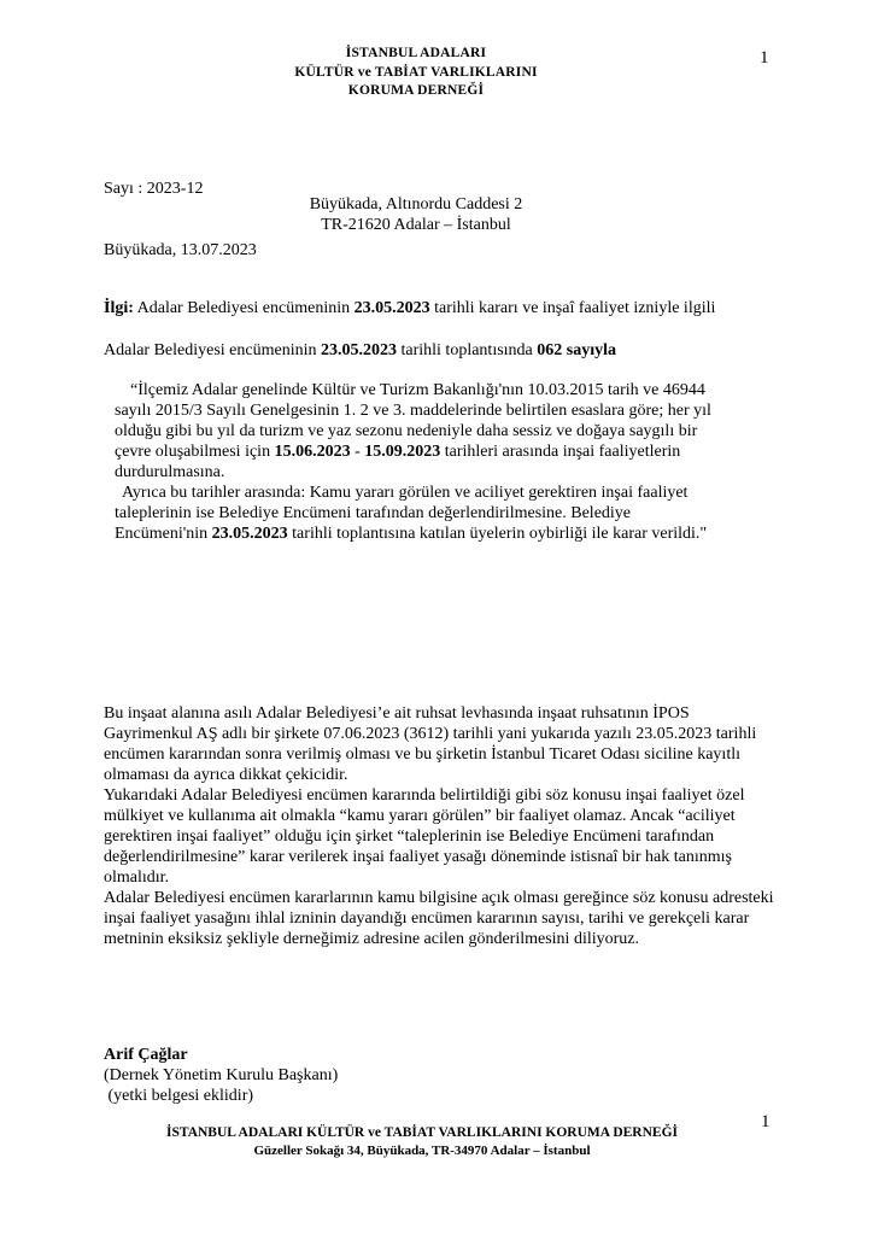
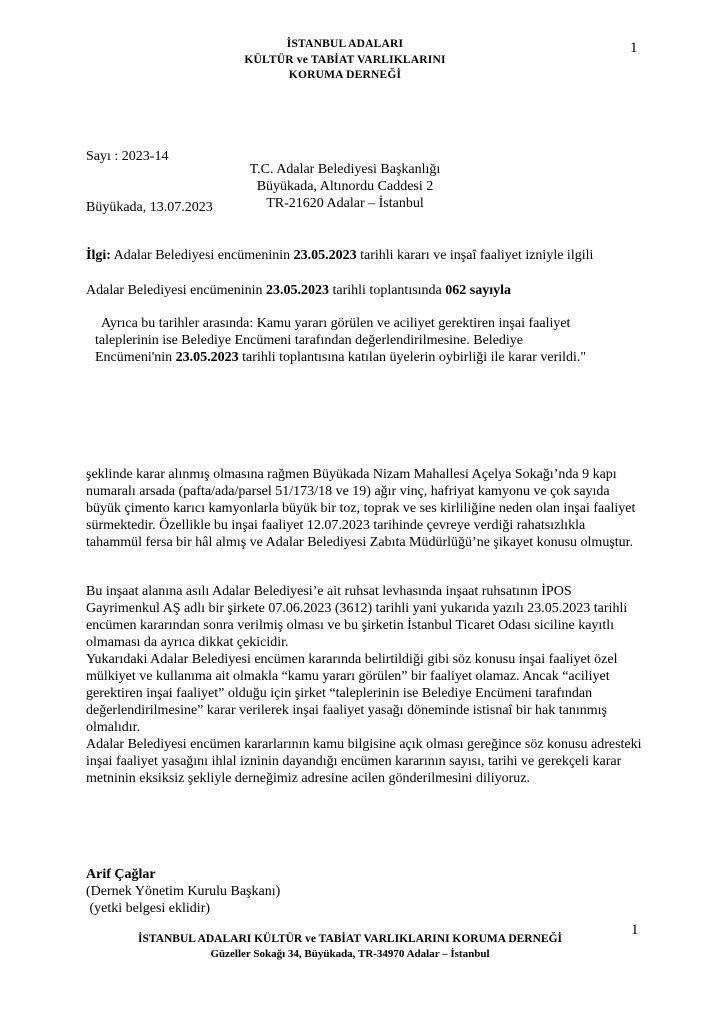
  1
  İSTANBUL ADALARI
  KÜLTÜR ve TABİAT VARLIKLARINI
  KORUMA DERNEĞİ
- Sayı : 2023-12
+ Sayı : 2023-14
  Büyükada, 13.07.2023
+ T.C. Adalar Belediyesi Başkanlığı
  Büyükada, Altınordu Caddesi 2
  TR-21620 Adalar – İstanbul
  İlgi: Adalar Belediyesi encümeninin 23.05.2023 tarihli kararı ve inşaî faaliyet izniyle ilgili
  Adalar Belediyesi encümeninin 23.05.2023 tarihli toplantısında 062 sayıyla
- “İlçemiz Adalar genelinde Kültür ve Turizm Bakanlığı'nın 10.03.2015 tarih ve 46944 sayılı 2015/3 Sayılı Genelgesinin 1. 2 ve 3. maddelerinde belirtilen esaslara göre; her yıl olduğu gibi bu yıl da turizm ve yaz sezonu nedeniyle daha sessiz ve doğaya saygılı bir çevre oluşabilmesi için 15.06.2023 - 15.09.2023 tarihleri arasında inşai faaliyetlerin durdurulmasına.
  Ayrıca bu tarihler arasında: Kamu yararı görülen ve aciliyet gerektiren inşai faaliyet taleplerinin ise Belediye Encümeni tarafından değerlendirilmesine. Belediye Encümeni'nin 23.05.2023 tarihli toplantısına katılan üyelerin oybirliği ile karar verildi."
+ şeklinde karar alınmış olmasına rağmen Büyükada Nizam Mahallesi Açelya Sokağı’nda 9 kapı numaralı arsada (pafta/ada/parsel 51/173/18 ve 19) ağır vinç, hafriyat kamyonu ve çok sayıda büyük çimento karıcı kamyonlarla büyük bir toz, toprak ve ses kirliliğine neden olan inşai faaliyet sürmektedir. Özellikle bu inşai faaliyet 12.07.2023 tarihinde çevreye verdiği rahatsızlıkla tahammül fersa bir hâl almış ve Adalar Belediyesi Zabıta Müdürlüğü’ne şikayet konusu olmuştur.
  Bu inşaat alanına asılı Adalar Belediyesi’e ait ruhsat levhasında inşaat ruhsatının İPOS Gayrimenkul AŞ adlı bir şirkete 07.06.2023 (3612) tarihli yani yukarıda yazılı 23.05.2023 tarihli encümen kararından sonra verilmiş olması ve bu şirketin İstanbul Ticaret Odası siciline kayıtlı olmaması da ayrıca dikkat çekicidir.
  Yukarıdaki Adalar Belediyesi encümen kararında belirtildiği gibi söz konusu inşai faaliyet özel mülkiyet ve kullanıma ait olmakla “kamu yararı görülen” bir faaliyet olamaz. Ancak “aciliyet gerektiren inşai faaliyet” olduğu için şirket “taleplerinin ise Belediye Encümeni tarafından değerlendirilmesine” karar verilerek inşai faaliyet yasağı döneminde istisnaî bir hak tanınmış olmalıdır.
  Adalar Belediyesi encümen kararlarının kamu bilgisine açık olması gereğince söz konusu adresteki inşai faaliyet yasağını ihlal izninin dayandığı encümen kararının sayısı, tarihi ve gerekçeli karar metninin eksiksiz şekliyle derneğimiz adresine acilen gönderilmesini diliyoruz.
  Arif Çağlar
  (Dernek Yönetim Kurulu Başkanı)
  (yetki belgesi eklidir)
  1
  İSTANBUL ADALARI KÜLTÜR ve TABİAT VARLIKLARINI KORUMA DERNEĞİ
  Güzeller Sokağı 34, Büyükada, TR-34970 Adalar – İstanbul
